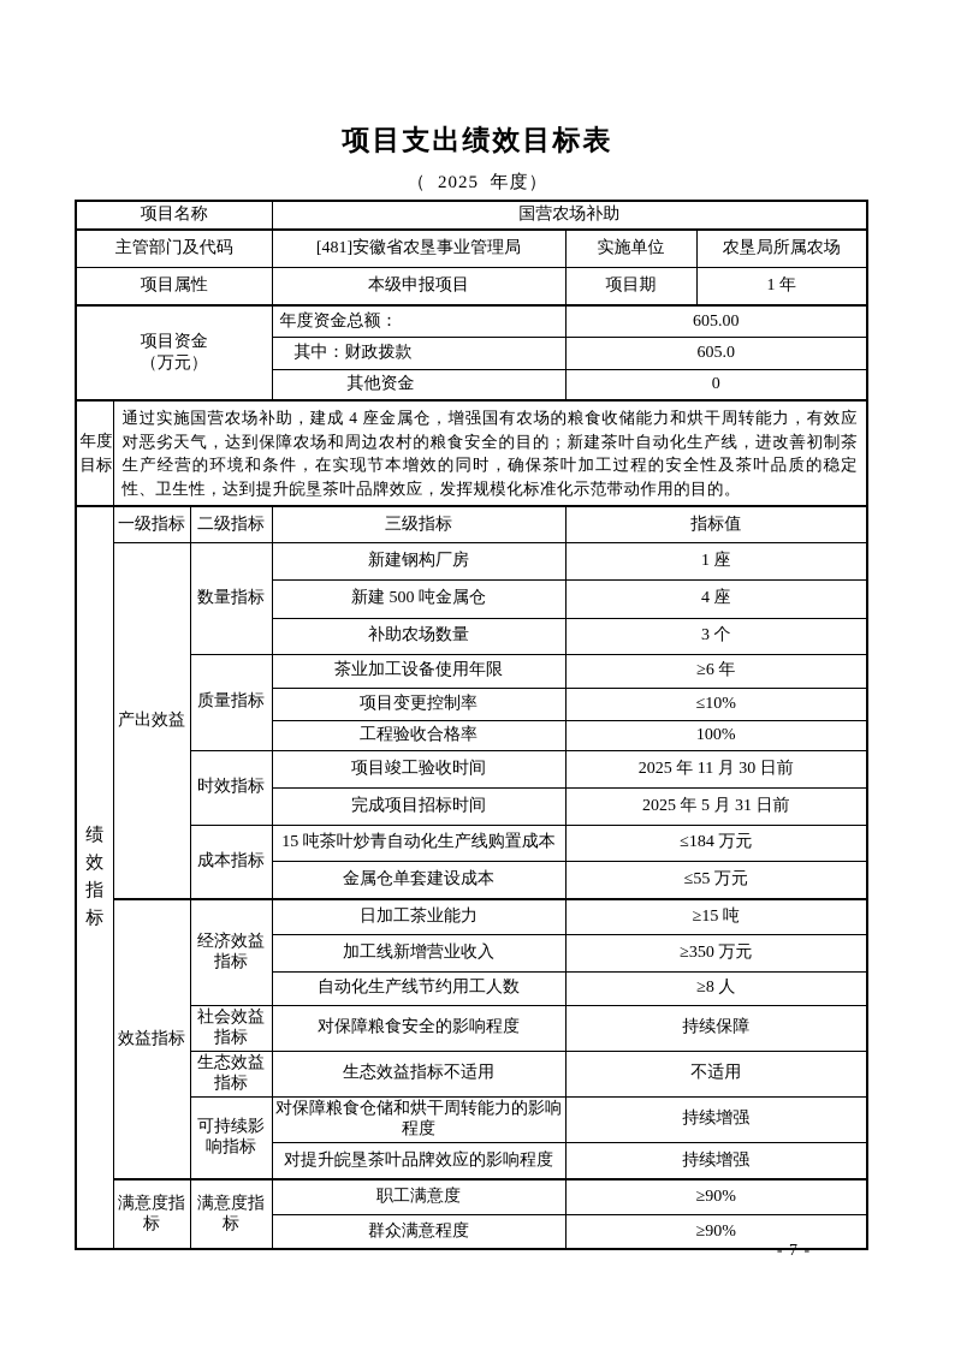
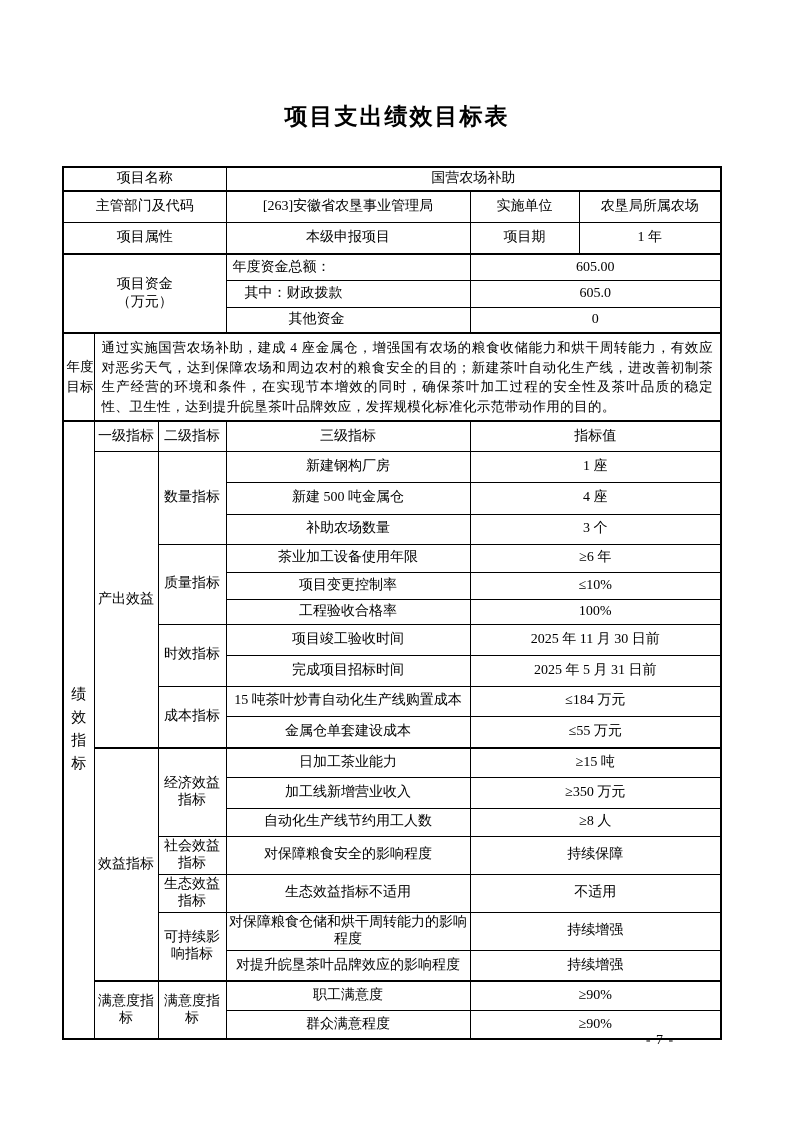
  项目支出绩效目标表
- （ 2025 年度）
  项目名称	国营农场补助
- 主管部门及代码	[481]安徽省农垦事业管理局	实施单位	农垦局所属农场
+ 主管部门及代码	[263]安徽省农垦事业管理局	实施单位	农垦局所属农场
  项目属性	本级申报项目	项目期	1 年
  项目资金 （万元）	年度资金总额：	605.00
  其中：财政拨款	605.0
  其他资金	0
  年度目标	通过实施国营农场补助，建成 4 座金属仓，增强国有农场的粮食收储能力和烘干周转能力，有效应对恶劣天气，达到保障农场和周边农村的粮食安全的目的；新建茶叶自动化生产线，进改善初制茶生产经营的环境和条件，在实现节本增效的同时，确保茶叶加工过程的安全性及茶叶品质的稳定性、卫生性，达到提升皖垦茶叶品牌效应，发挥规模化标准化示范带动作用的目的。
  绩效指标	一级指标	二级指标	三级指标	指标值
  产出效益	数量指标	新建钢构厂房	1 座
  新建 500 吨金属仓	4 座
  补助农场数量	3 个
  质量指标	茶业加工设备使用年限	≥6 年
  项目变更控制率	≤10%
  工程验收合格率	100%
  时效指标	项目竣工验收时间	2025 年 11 月 30 日前
  完成项目招标时间	2025 年 5 月 31 日前
  成本指标	15 吨茶叶炒青自动化生产线购置成本	≤184 万元
  金属仓单套建设成本	≤55 万元
  效益指标	经济效益指标	日加工茶业能力	≥15 吨
  加工线新增营业收入	≥350 万元
  自动化生产线节约用工人数	≥8 人
  社会效益指标	对保障粮食安全的影响程度	持续保障
  生态效益指标	生态效益指标不适用	不适用
  可持续影响指标	对保障粮食仓储和烘干周转能力的影响程度	持续增强
  对提升皖垦茶叶品牌效应的影响程度	持续增强
  满意度指标	满意度指标	职工满意度	≥90%
  群众满意程度	≥90%
  - 7 -
